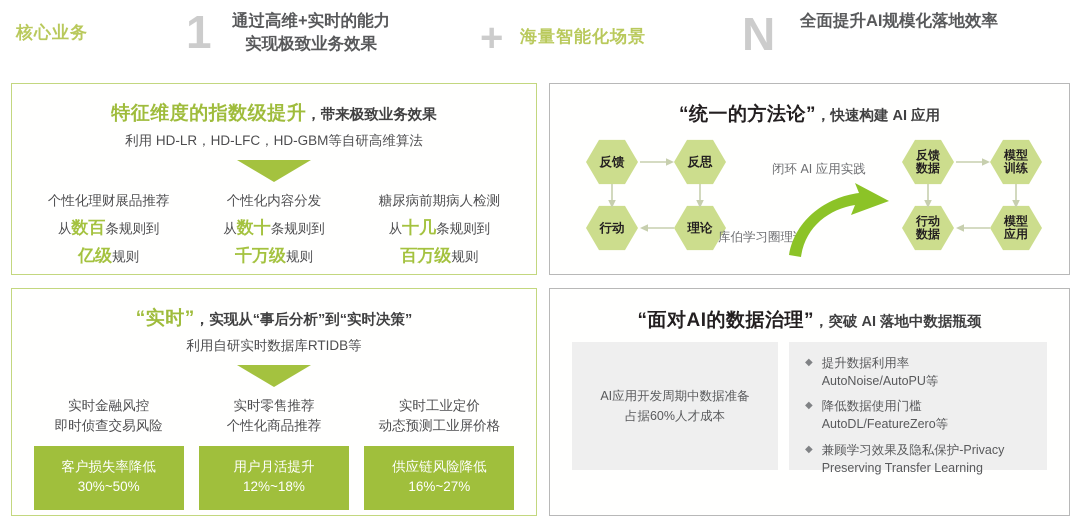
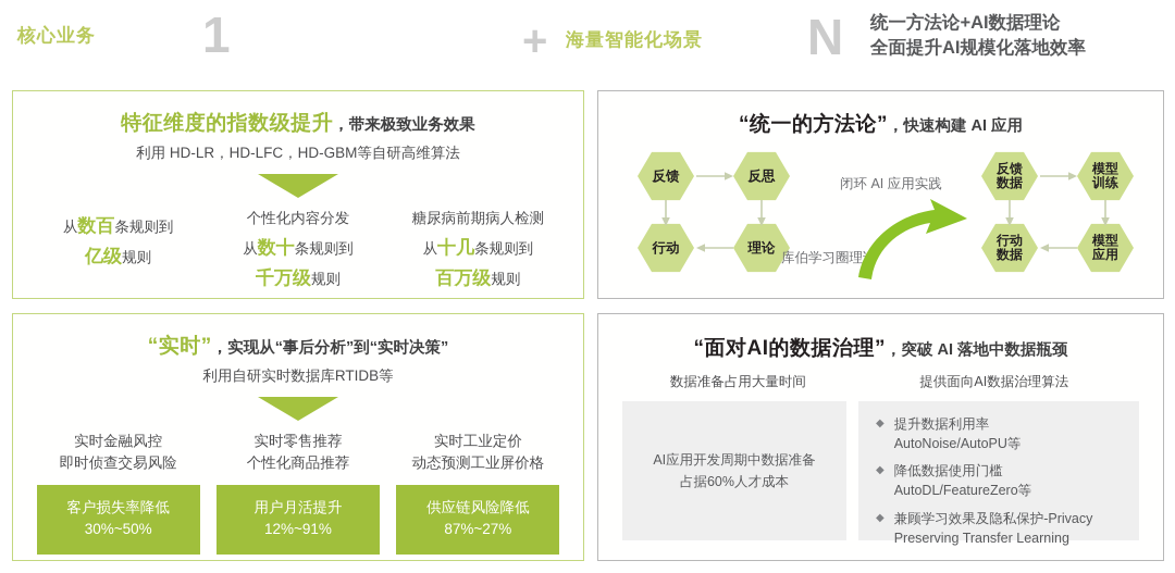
  核心业务
  1
- 通过高维+实时的能力
- 实现极致业务效果
  +
  海量智能化场景
  N
+ 统一方法论+AI数据理论
  全面提升AI规模化落地效率
  特征维度的指数级提升，带来极致业务效果
  利用 HD-LR，HD-LFC，HD-GBM等自研高维算法
- 个性化理财展品推荐
  从数百条规则到
  亿级规则
  个性化内容分发
  从数十条规则到
  千万级规则
  糖尿病前期病人检测
  从十几条规则到
  百万级规则
  “实时”，实现从“事后分析”到“实时决策”
  利用自研实时数据库RTIDB等
  实时金融风控
  即时侦查交易风险
  客户损失率降低
  30%~50%
  实时零售推荐
  个性化商品推荐
  用户月活提升
- 12%~18%
+ 12%~91%
  实时工业定价
  动态预测工业屏价格
  供应链风险降低
- 16%~27%
+ 87%~27%
  “统一的方法论”，快速构建 AI 应用
  反馈
  反思
  行动
  理论
  库伯学习圈理
  闭环 AI 应用实践
  反馈
  数据
  模型
  训练
  行动
  数据
  模型
  应用
  “面对AI的数据治理”，突破 AI 落地中数据瓶颈
+ 数据准备占用大量时间
+ 提供面向AI数据治理算法
  AI应用开发周期中数据准备
  占据60%人才成本
  ◆
  提升数据利用率
  AutoNoise/AutoPU等
  ◆
  降低数据使用门槛
  AutoDL/FeatureZero等
  ◆
  兼顾学习效果及隐私保护-Privacy
  Preserving Transfer Learning
